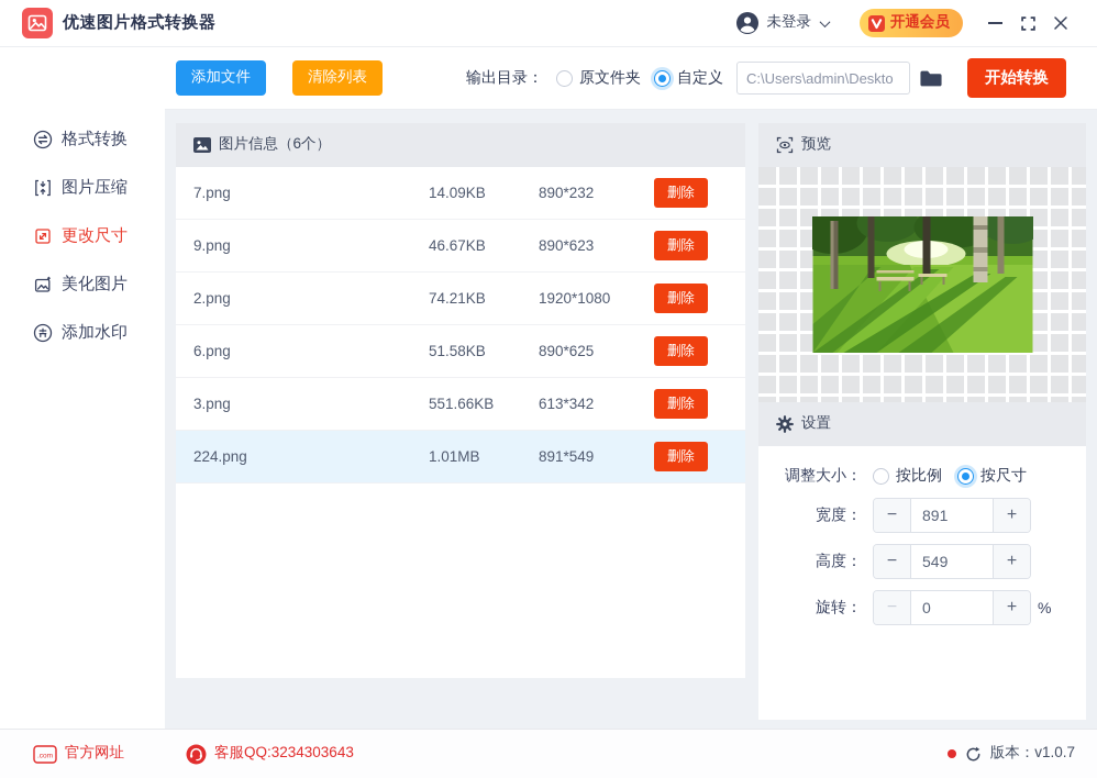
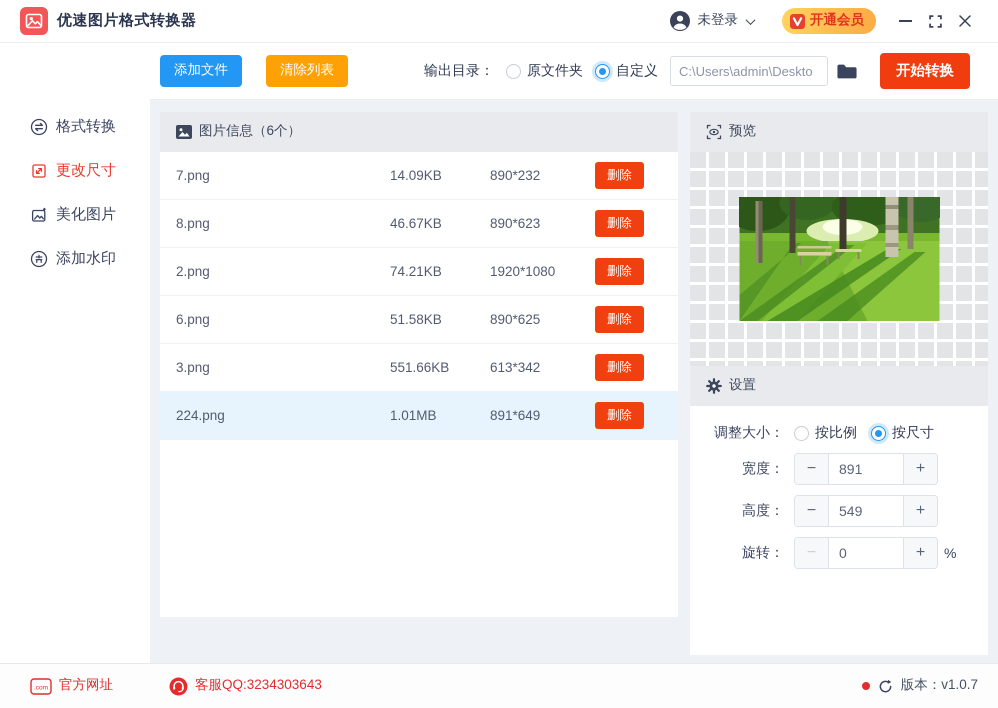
  优速图片格式转换器
  未登录
  开通会员
  格式转换
- 图片压缩
  更改尺寸
  美化图片
  添加水印
  添加文件
  清除列表
  输出目录：
  原文件夹
  自定义
  C:\Users\admin\Deskto
  开始转换
  图片信息（6个）
  7.png
  14.09KB
  890*232
  删除
- 9.png
+ 8.png
  46.67KB
  890*623
  删除
  2.png
  74.21KB
  1920*1080
  删除
  6.png
  51.58KB
  890*625
  删除
  3.png
  551.66KB
  613*342
  删除
  224.png
  1.01MB
- 891*549
+ 891*649
  删除
  预览
  设置
  调整大小：
  按比例
  按尺寸
  宽度：
  −
  891
  +
  高度：
  −
  549
  +
  旋转：
  −
  0
  +
  %
  官方网址
  客服QQ:3234303643
  版本：v1.0.7
